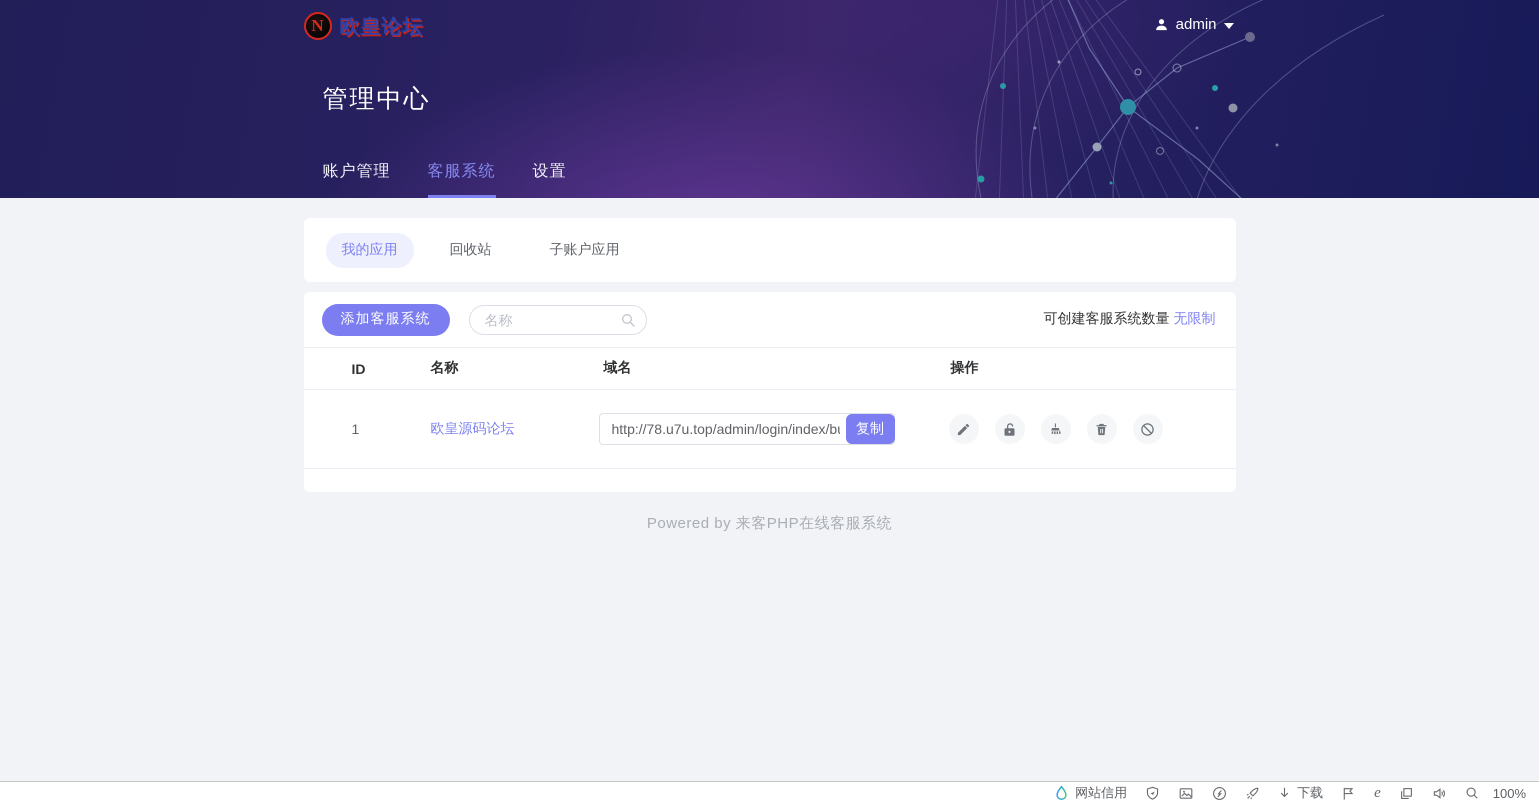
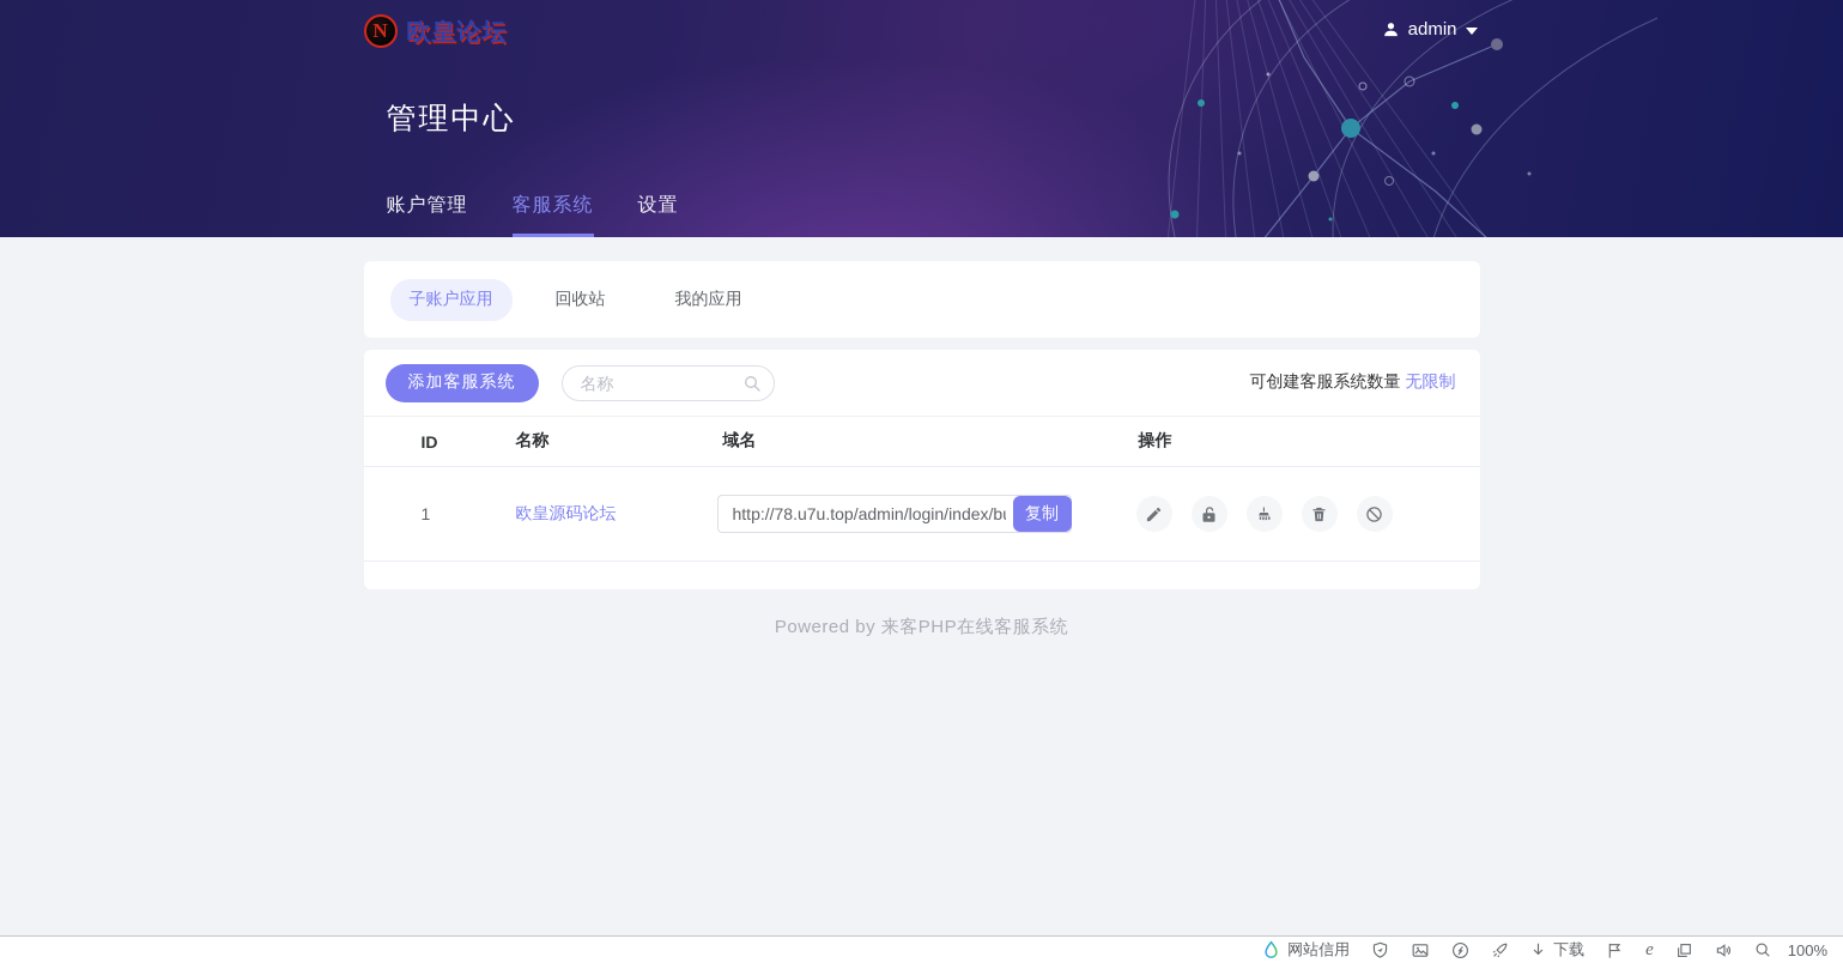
  N
  欧皇论坛
  admin
  管理中心
  账户管理
  客服系统
  设置
- 我的应用
+ 子账户应用
  回收站
- 子账户应用
+ 我的应用
  添加客服系统
  名称
  可创建客服系统数量 无限制
  ID
  名称
  域名
  操作
  1
  欧皇源码论坛
  http://78.u7u.top/admin/login/index/b
  复制
  Powered by 来客PHP在线客服系统
  网站信用
  下载
  e
  100%
